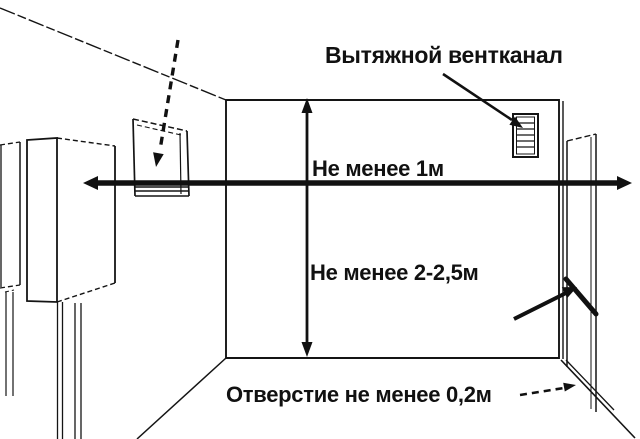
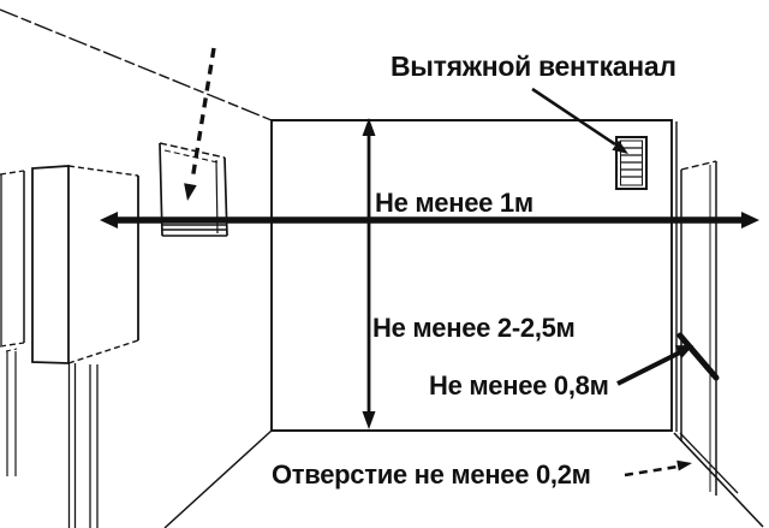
  Вытяжной вентканал
  Не менее 1м
  Не менее 2-2,5м
+ Не менее 0,8м
  Отверстие не менее 0,2м
